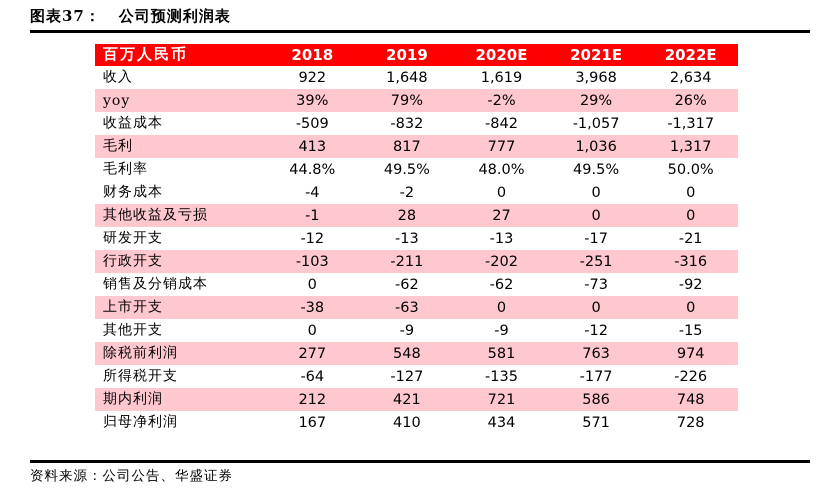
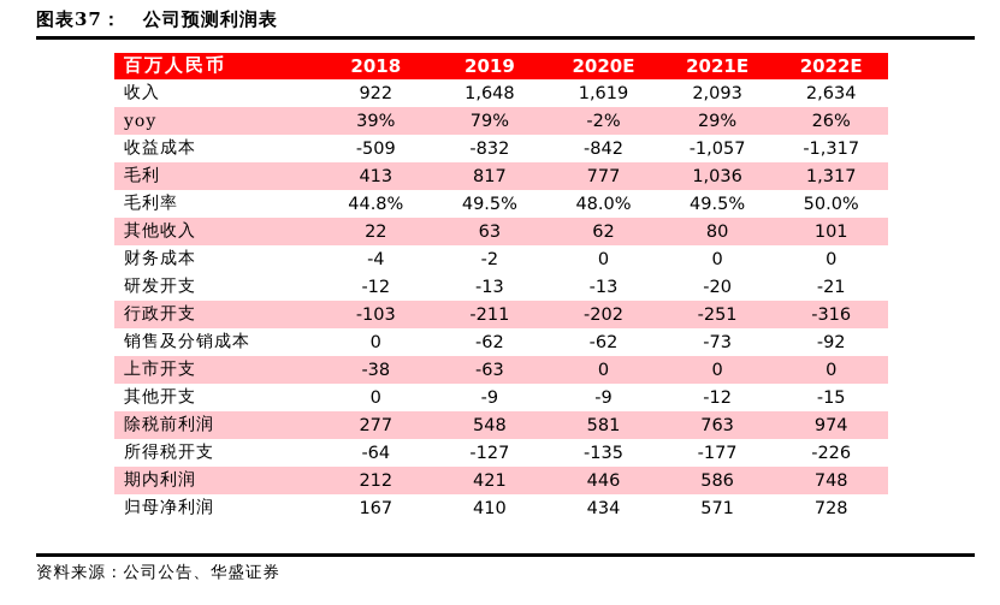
  图表37： 公司预测利润表
  百万人民币	2018	2019	2020E	2021E	2022E
- 收入	922	1,648	1,619	3,968	2,634
+ 收入	922	1,648	1,619	2,093	2,634
  yoy	39%	79%	-2%	29%	26%
  收益成本	-509	-832	-842	-1,057	-1,317
  毛利	413	817	777	1,036	1,317
  毛利率	44.8%	49.5%	48.0%	49.5%	50.0%
+ 其他收入	22	63	62	80	101
  财务成本	-4	-2	0	0	0
- 其他收益及亏损	-1	28	27	0	0
- 研发开支	-12	-13	-13	-17	-21
+ 研发开支	-12	-13	-13	-20	-21
  行政开支	-103	-211	-202	-251	-316
  销售及分销成本	0	-62	-62	-73	-92
  上市开支	-38	-63	0	0	0
  其他开支	0	-9	-9	-12	-15
  除税前利润	277	548	581	763	974
  所得税开支	-64	-127	-135	-177	-226
- 期内利润	212	421	721	586	748
+ 期内利润	212	421	446	586	748
  归母净利润	167	410	434	571	728
  资料来源：公司公告、华盛证券
